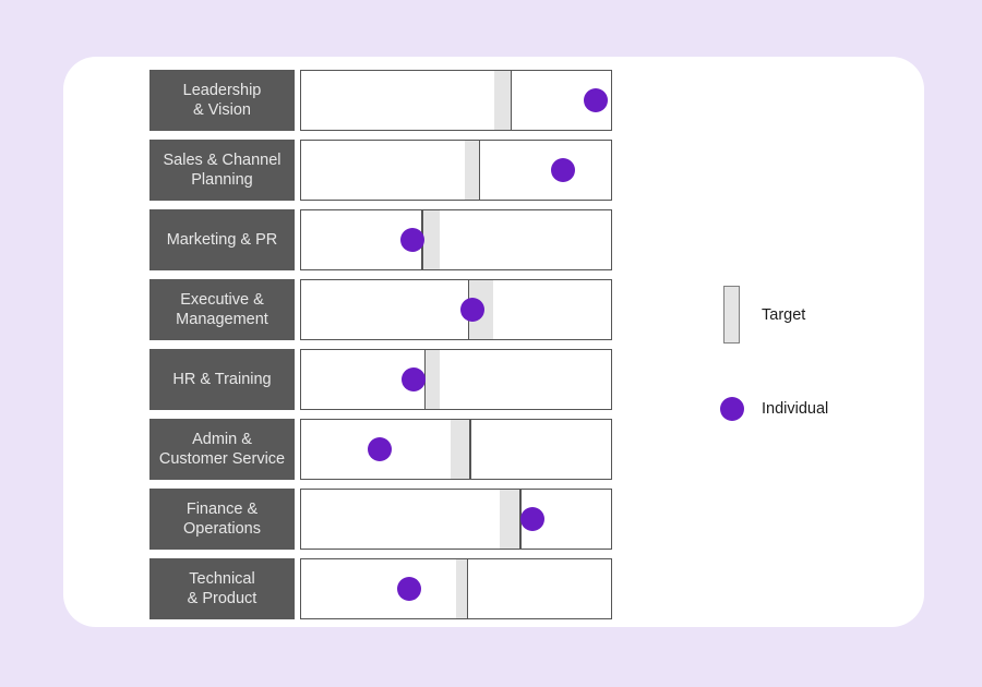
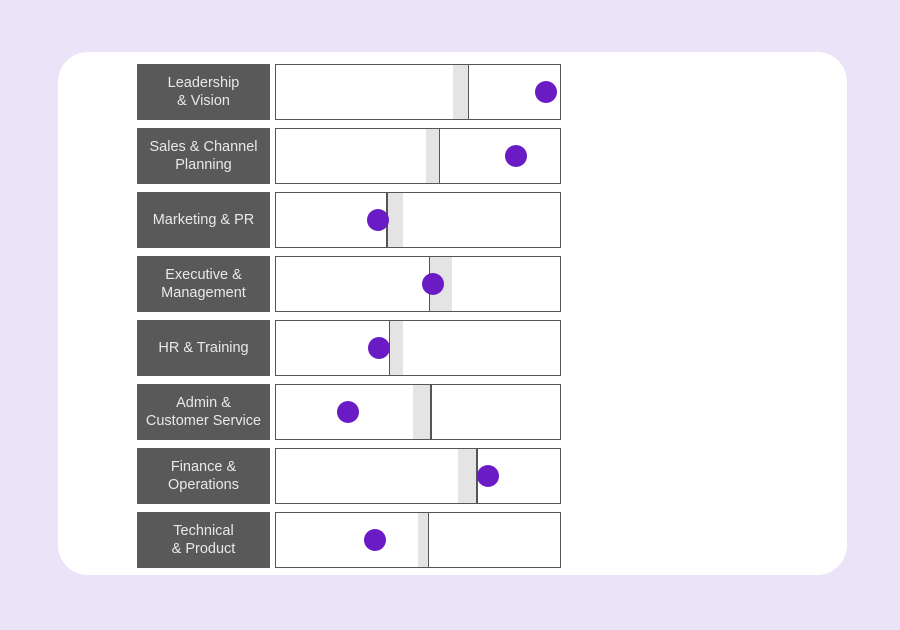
  Leadership
  & Vision
  Sales & Channel
  Planning
  Marketing & PR
  Executive &
  Management
  HR & Training
  Admin &
  Customer Service
  Finance &
  Operations
  Technical
  & Product
- Target
- Individual
